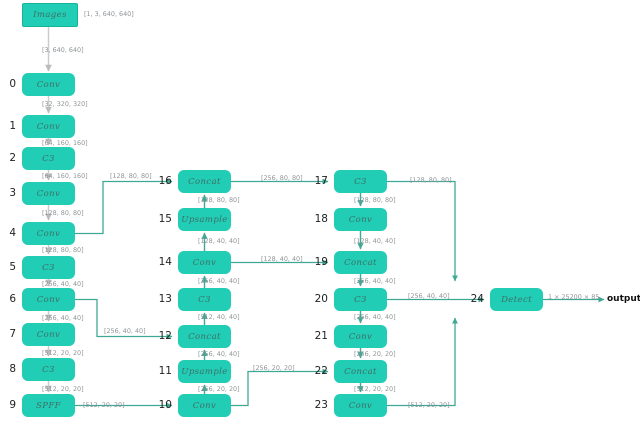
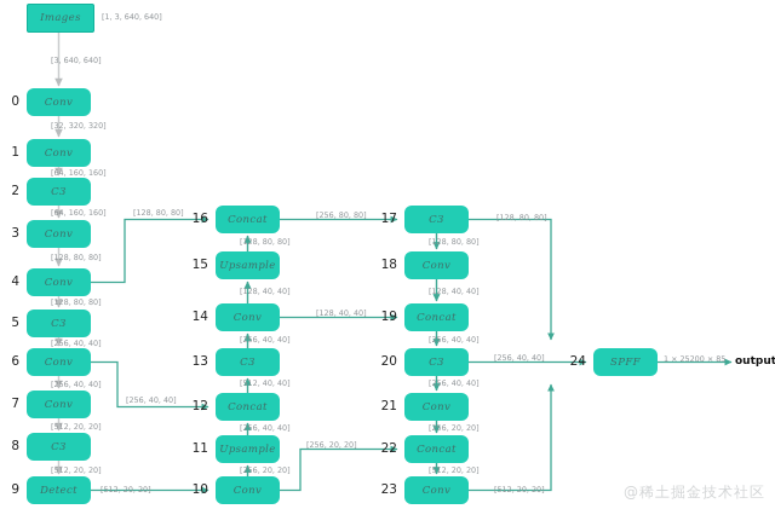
  Images
  Conv
  Conv
  C3
  Conv
  Conv
  C3
  Conv
  Conv
  C3
- SPFF
+ Detect
  Conv
  Upsample
  Concat
  C3
  Conv
  Upsample
  Concat
  C3
  Conv
  Concat
  C3
  Conv
  Concat
  Conv
- Detect
+ SPFF
  0
  1
  2
  3
  4
  5
  6
  7
  8
  9
  10
  11
  12
  13
  14
  15
  16
  17
  18
  19
  20
  21
  22
  23
  24
  [1, 3, 640, 640]
  [3, 640, 640]
  [32, 320, 320]
  [64, 160, 160]
  [64, 160, 160]
  [128, 80, 80]
  [128, 80, 80]
  [256, 40, 40]
  [256, 40, 40]
  [512, 20, 20]
  [512, 20, 20]
  [512, 20, 20]
  [128, 80, 80]
  [256, 40, 40]
  [256, 20, 20]
  [256, 20, 20]
  [256, 40, 40]
  [512, 40, 40]
  [256, 40, 40]
  [128, 40, 40]
  [128, 80, 80]
  [128, 40, 40]
  [256, 80, 80]
  [128, 80, 80]
  [128, 40, 40]
  [256, 40, 40]
  [256, 40, 40]
  [256, 20, 20]
  [512, 20, 20]
  [128, 80, 80]
  [256, 40, 40]
  [512, 20, 20]
  1 × 25200 × 85
  output
+ @稀土掘金技术社区
